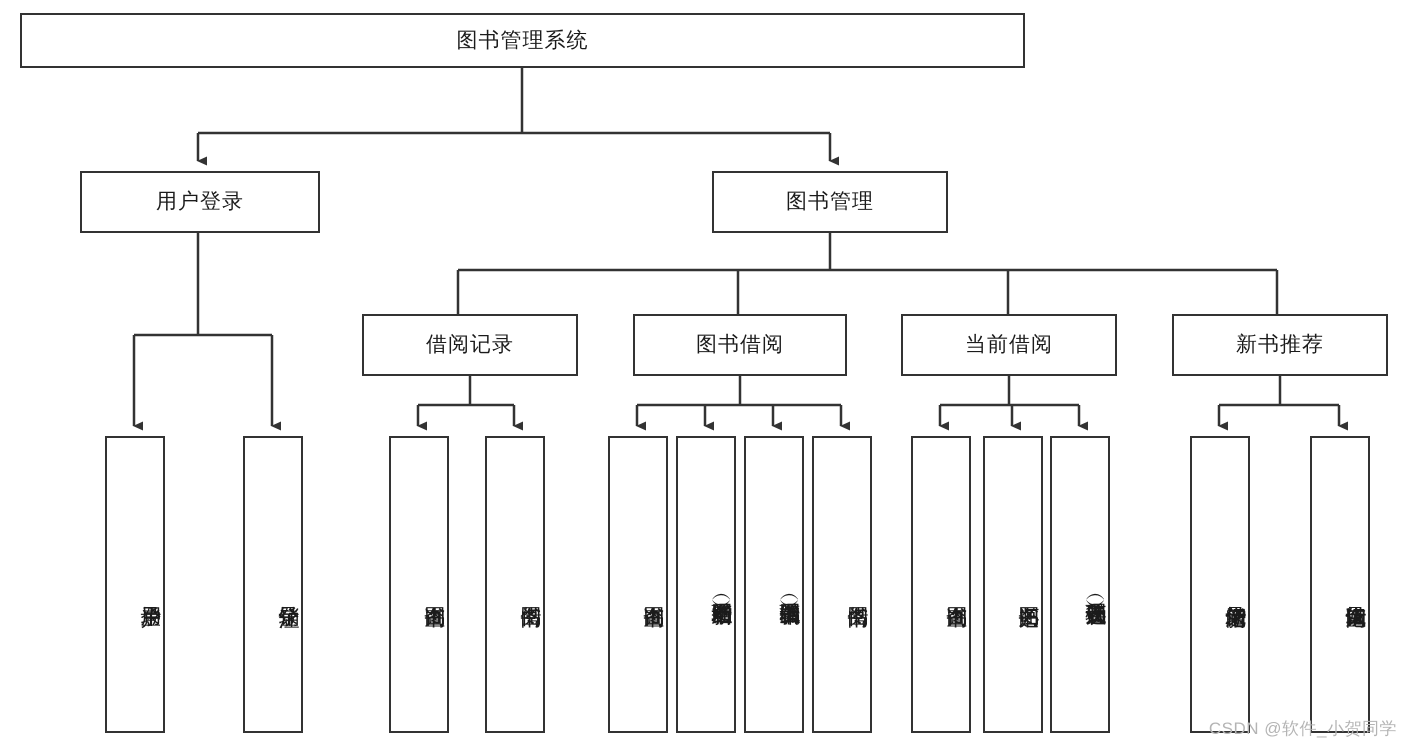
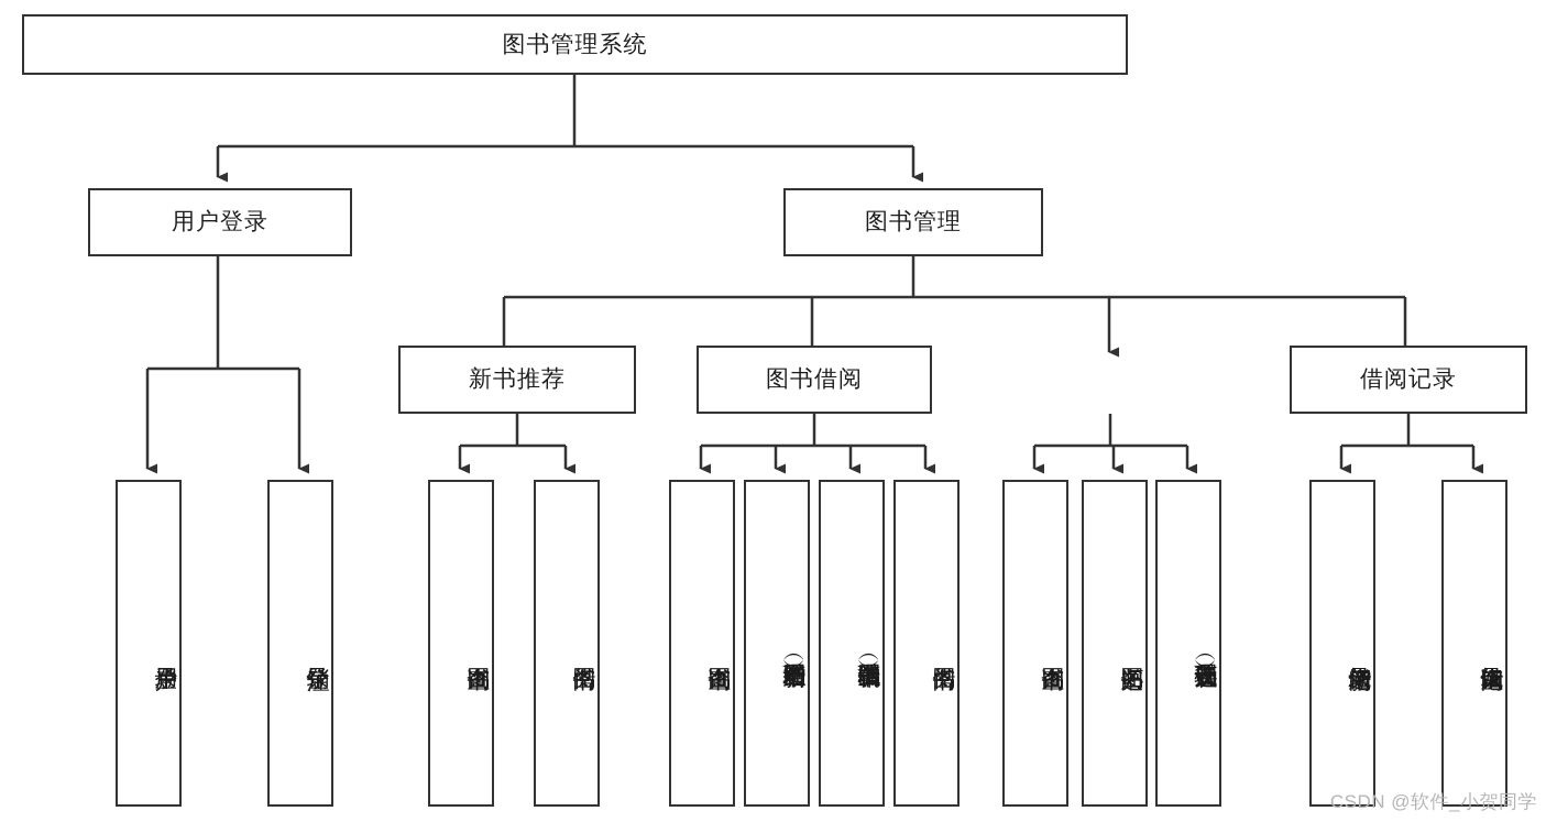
  图书管理系统
  用户登录
  图书管理
- 借阅记录
+ 新书推荐
  图书借阅
- 当前借阅
- 新书推荐
+ 借阅记录
  CSDN @软件_小贺同学
